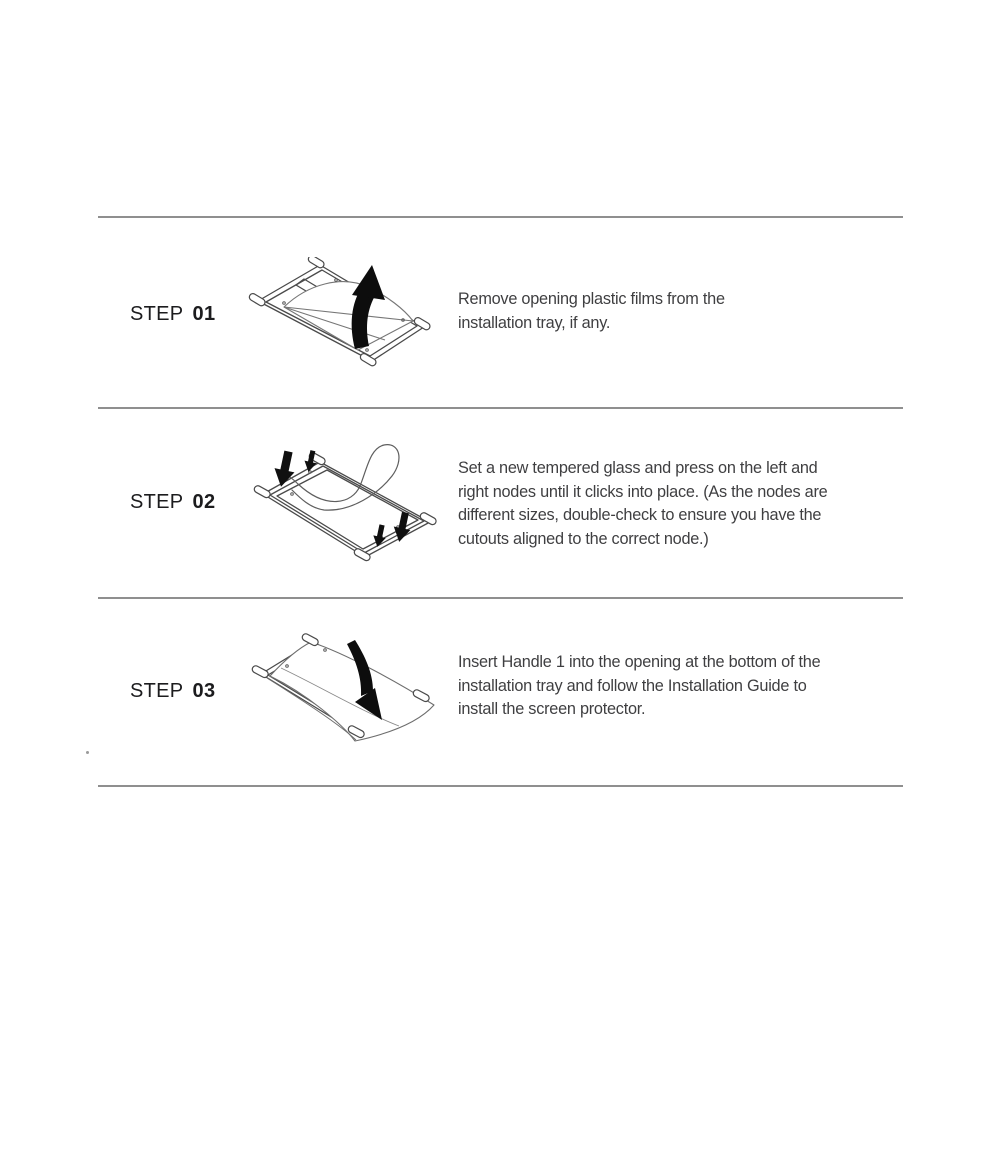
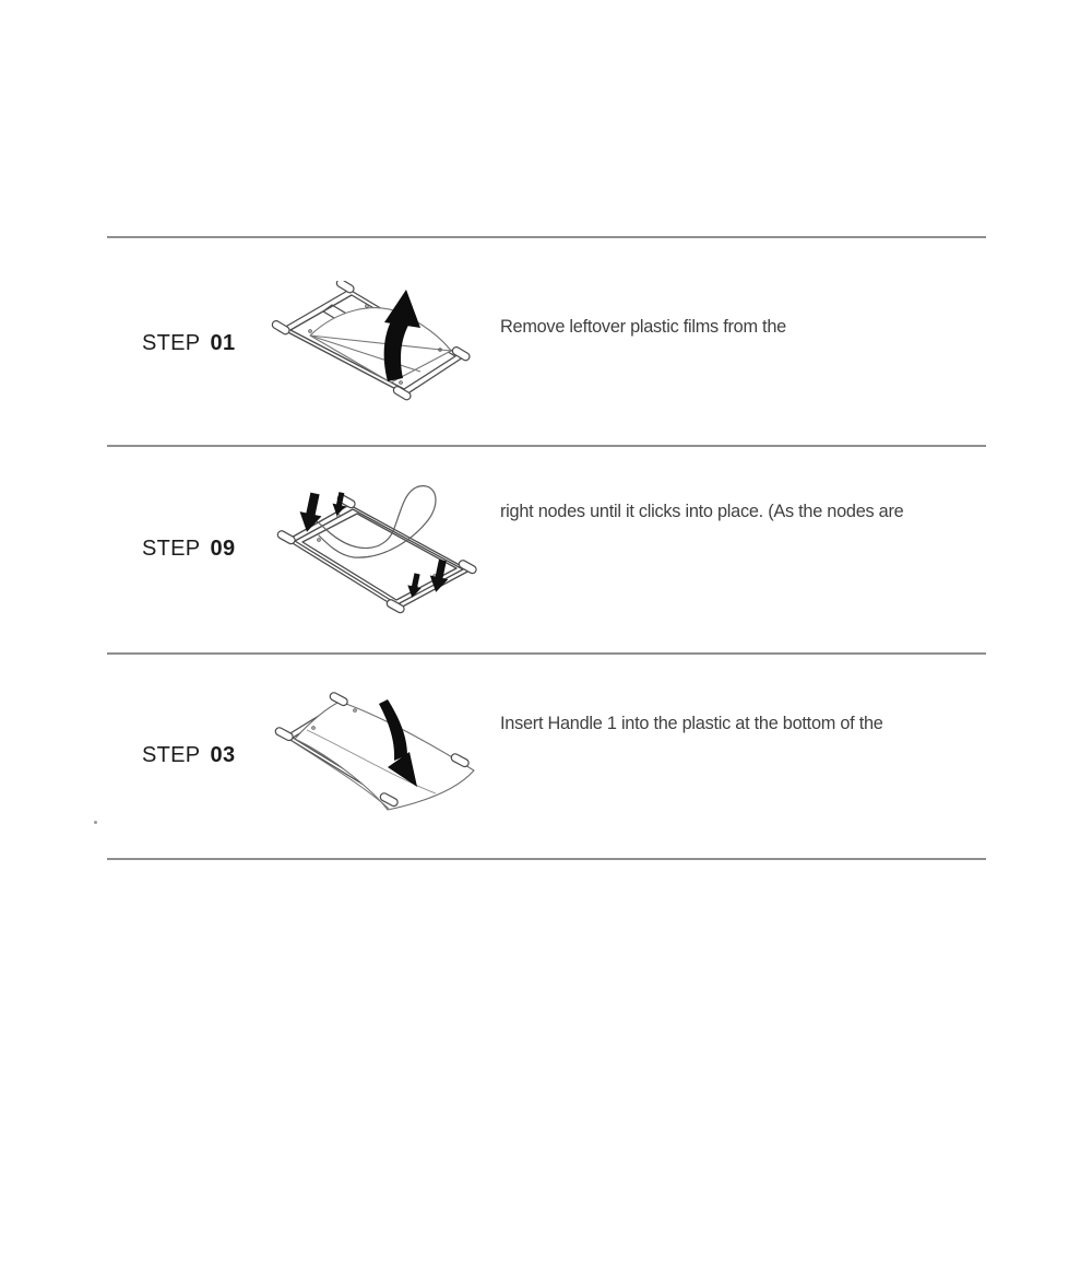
  STEP 01
- Remove opening plastic films from the
+ Remove leftover plastic films from the
- installation tray, if any.
- STEP 02
+ STEP 09
- Set a new tempered glass and press on the left and
  right nodes until it clicks into place. (As the nodes are
- different sizes, double-check to ensure you have the
- cutouts aligned to the correct node.)
  STEP 03
- Insert Handle 1 into the opening at the bottom of the
+ Insert Handle 1 into the plastic at the bottom of the
- installation tray and follow the Installation Guide to
- install the screen protector.
